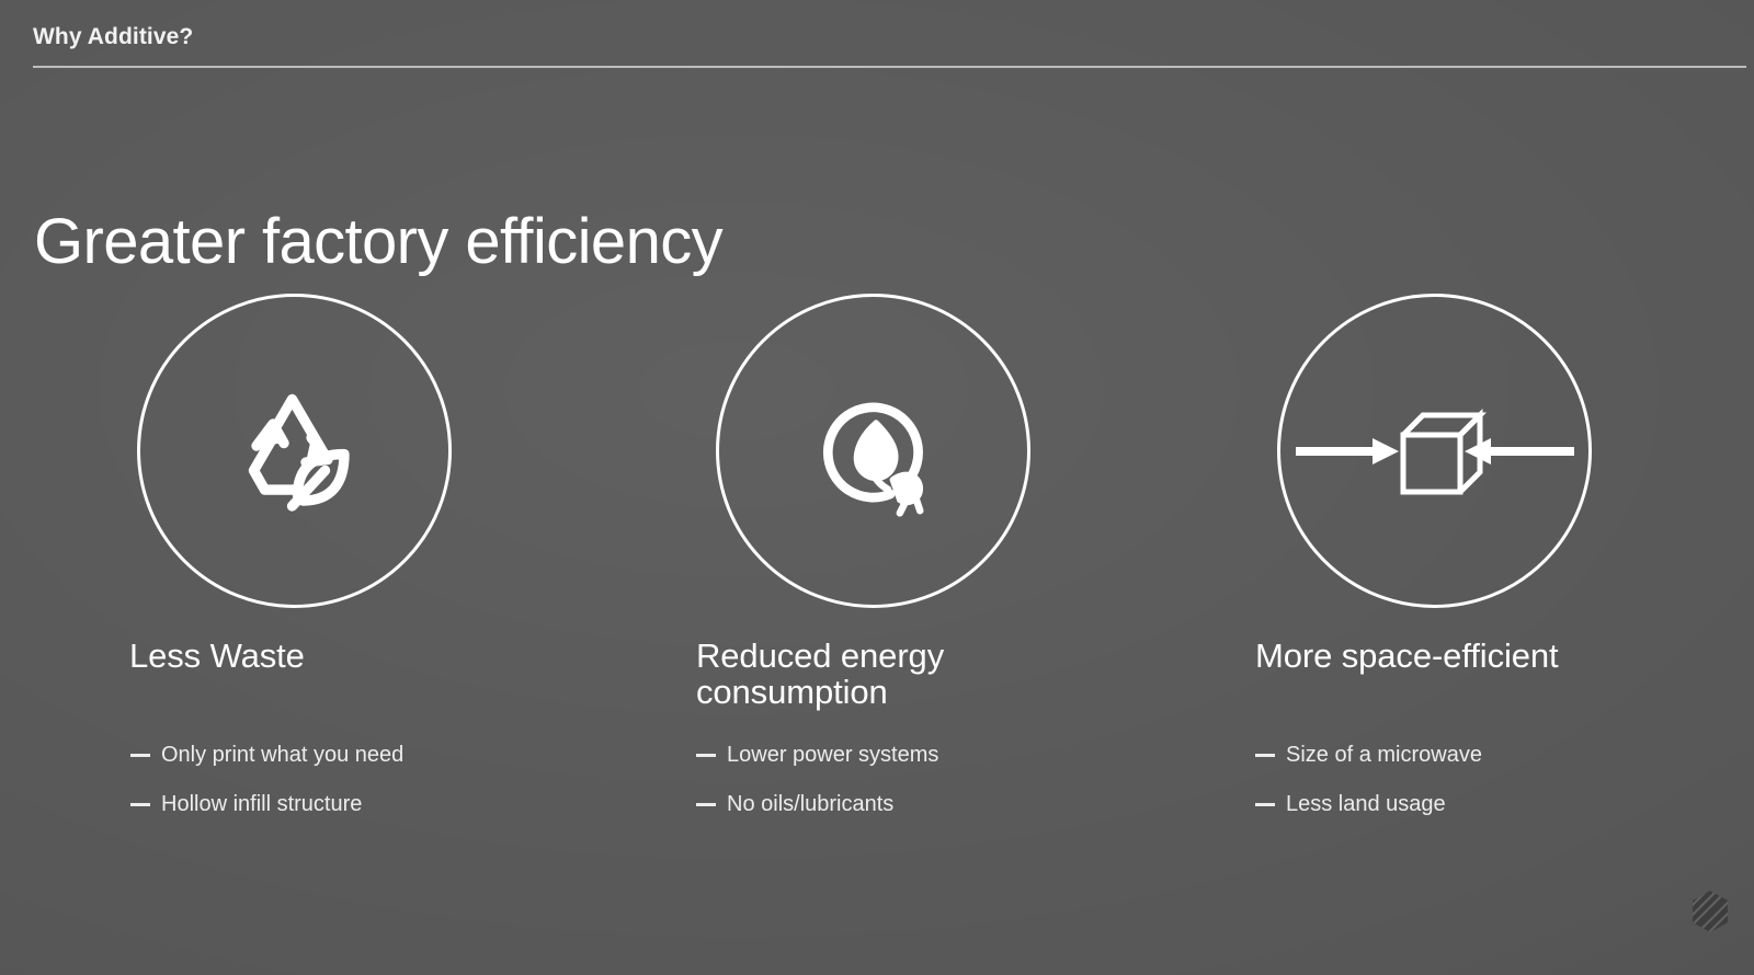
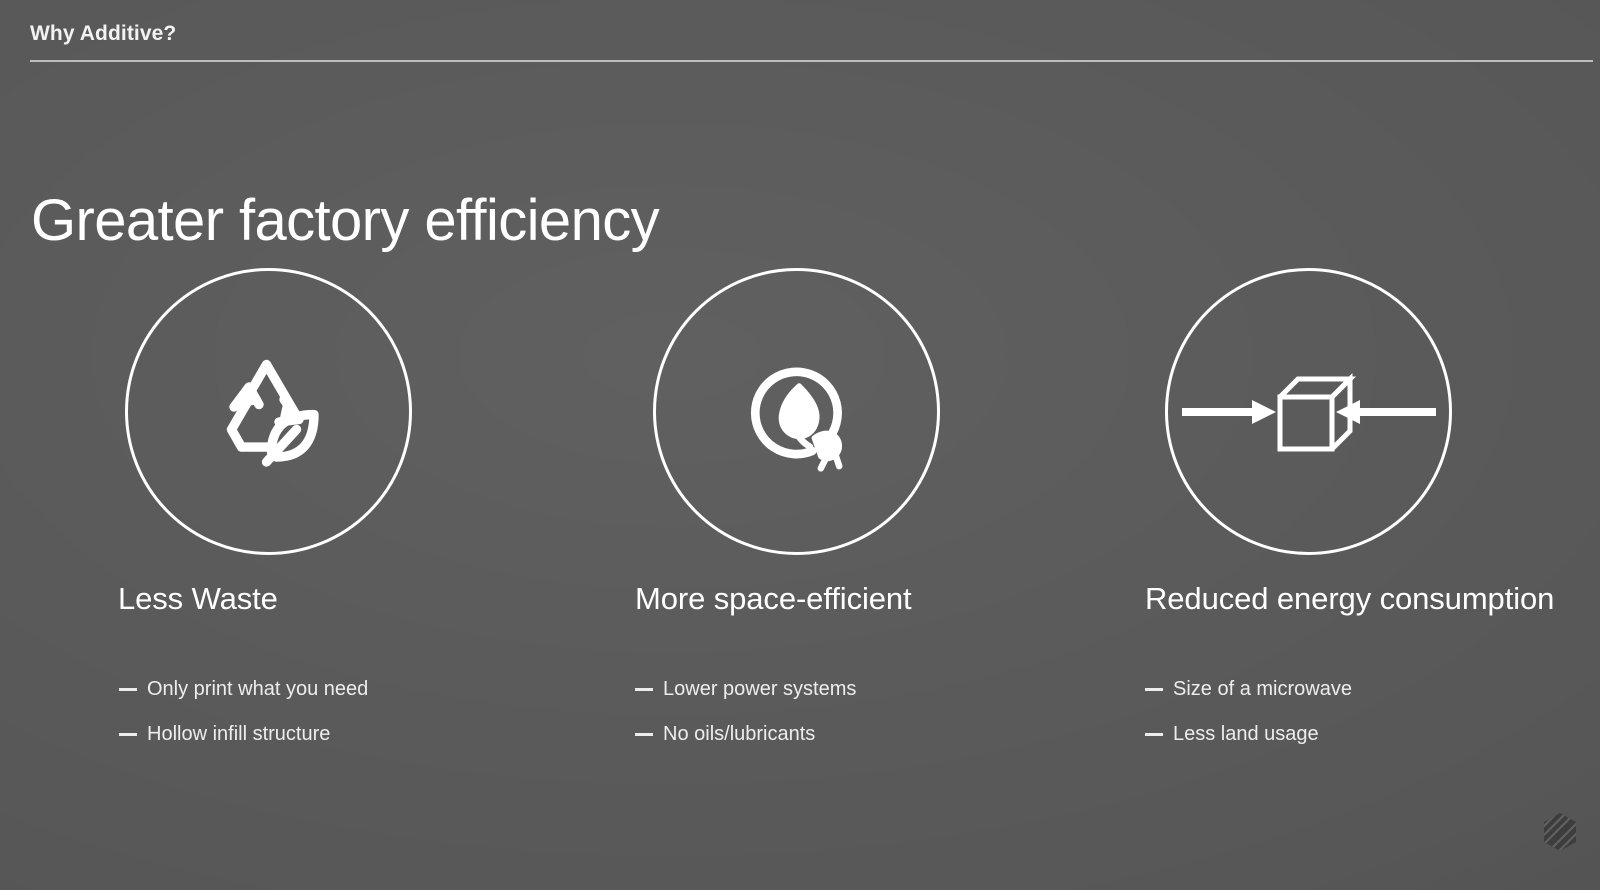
  Why Additive?
  Greater factory efficiency
  Less Waste
  Only print what you need
  Hollow infill structure
- Reduced energy consumption
+ More space-efficient
  Lower power systems
  No oils/lubricants
- More space-efficient
+ Reduced energy consumption
  Size of a microwave
  Less land usage
